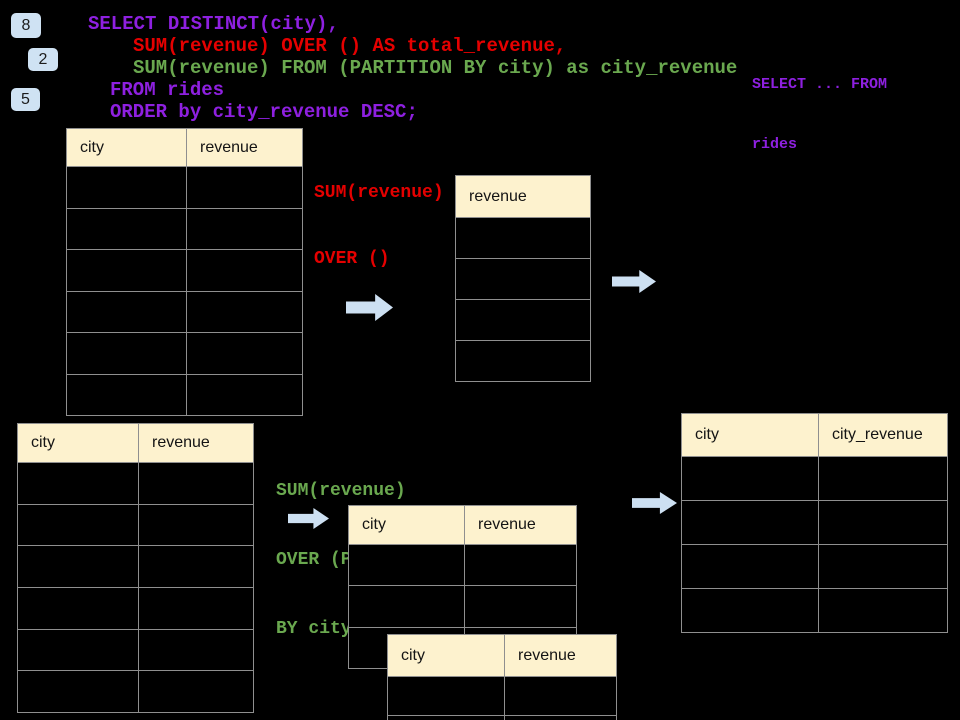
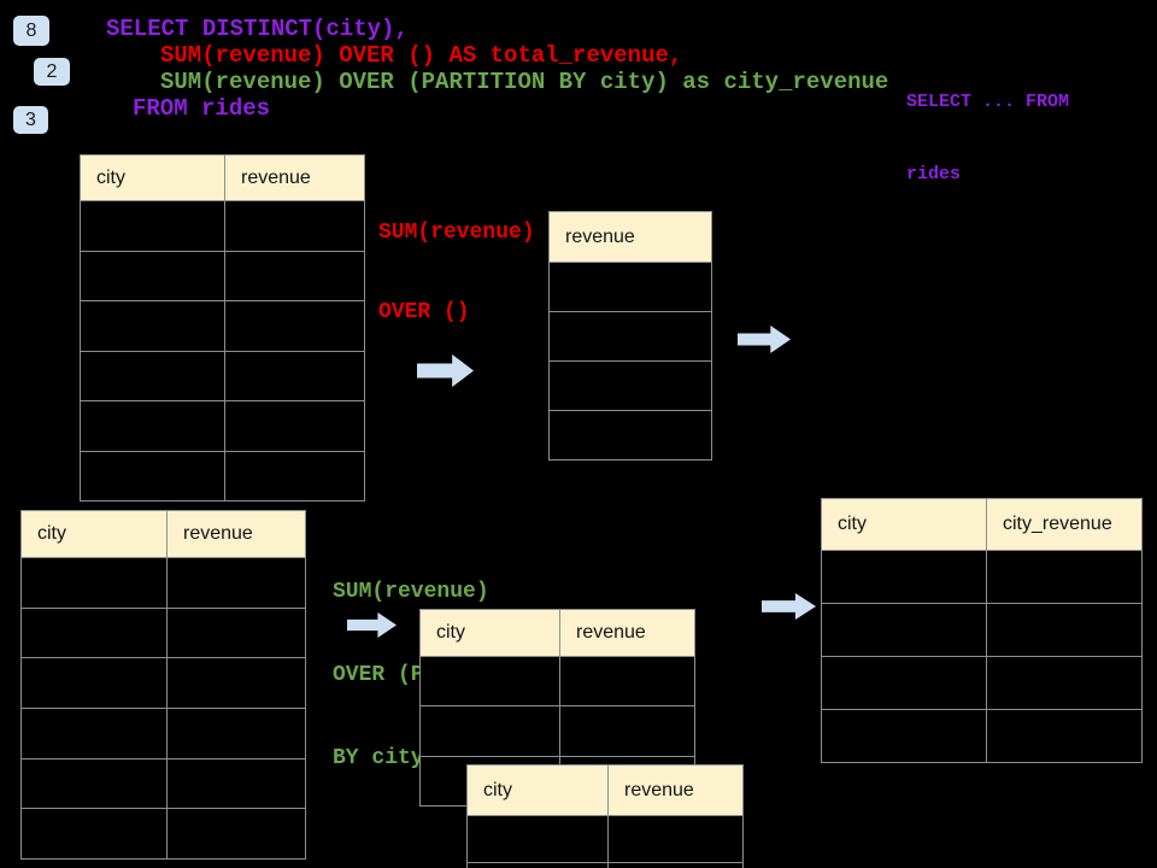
  8
  2
- 5
+ 3
  SELECT DISTINCT(city),
  SUM(revenue) OVER () AS total_revenue,
- SUM(revenue) FROM (PARTITION BY city) as city_revenue
+ SUM(revenue) OVER (PARTITION BY city) as city_revenue
  FROM rides
- ORDER by city_revenue DESC;
  SELECT ... FROM
  rides
  SUM(revenue)
  OVER ()
  SUM(revenue)
  BY city
  city
  revenue
  revenue
  city
  revenue
  city
  revenue
  city
  city_revenue
  city
  revenue
